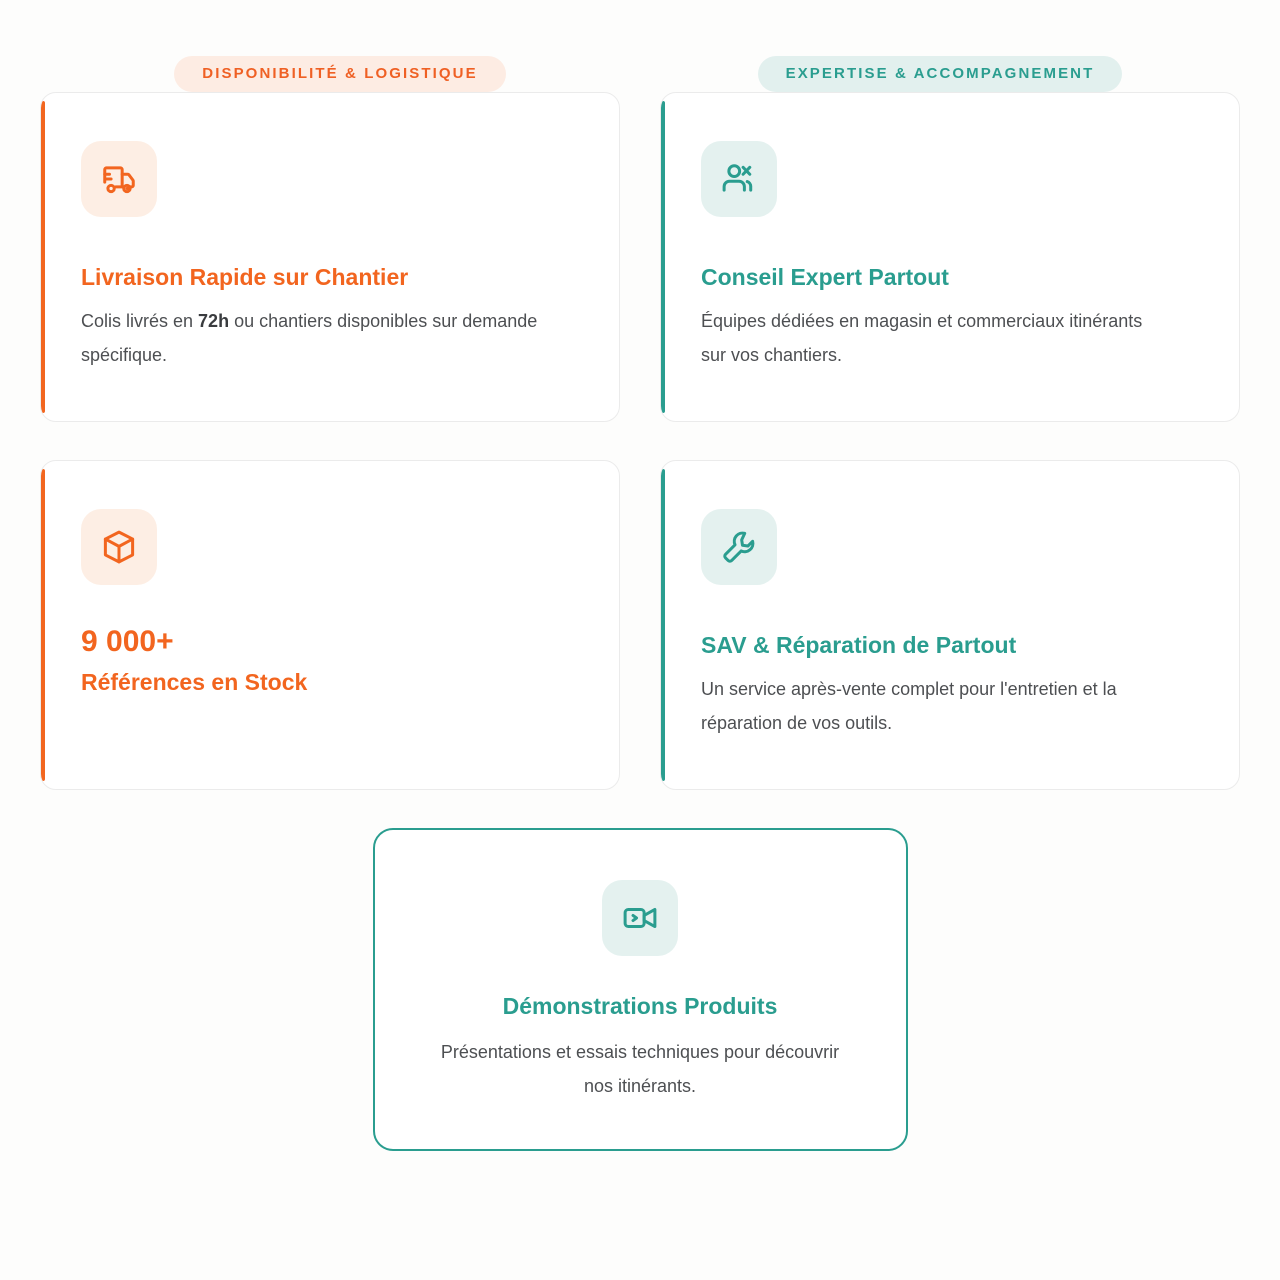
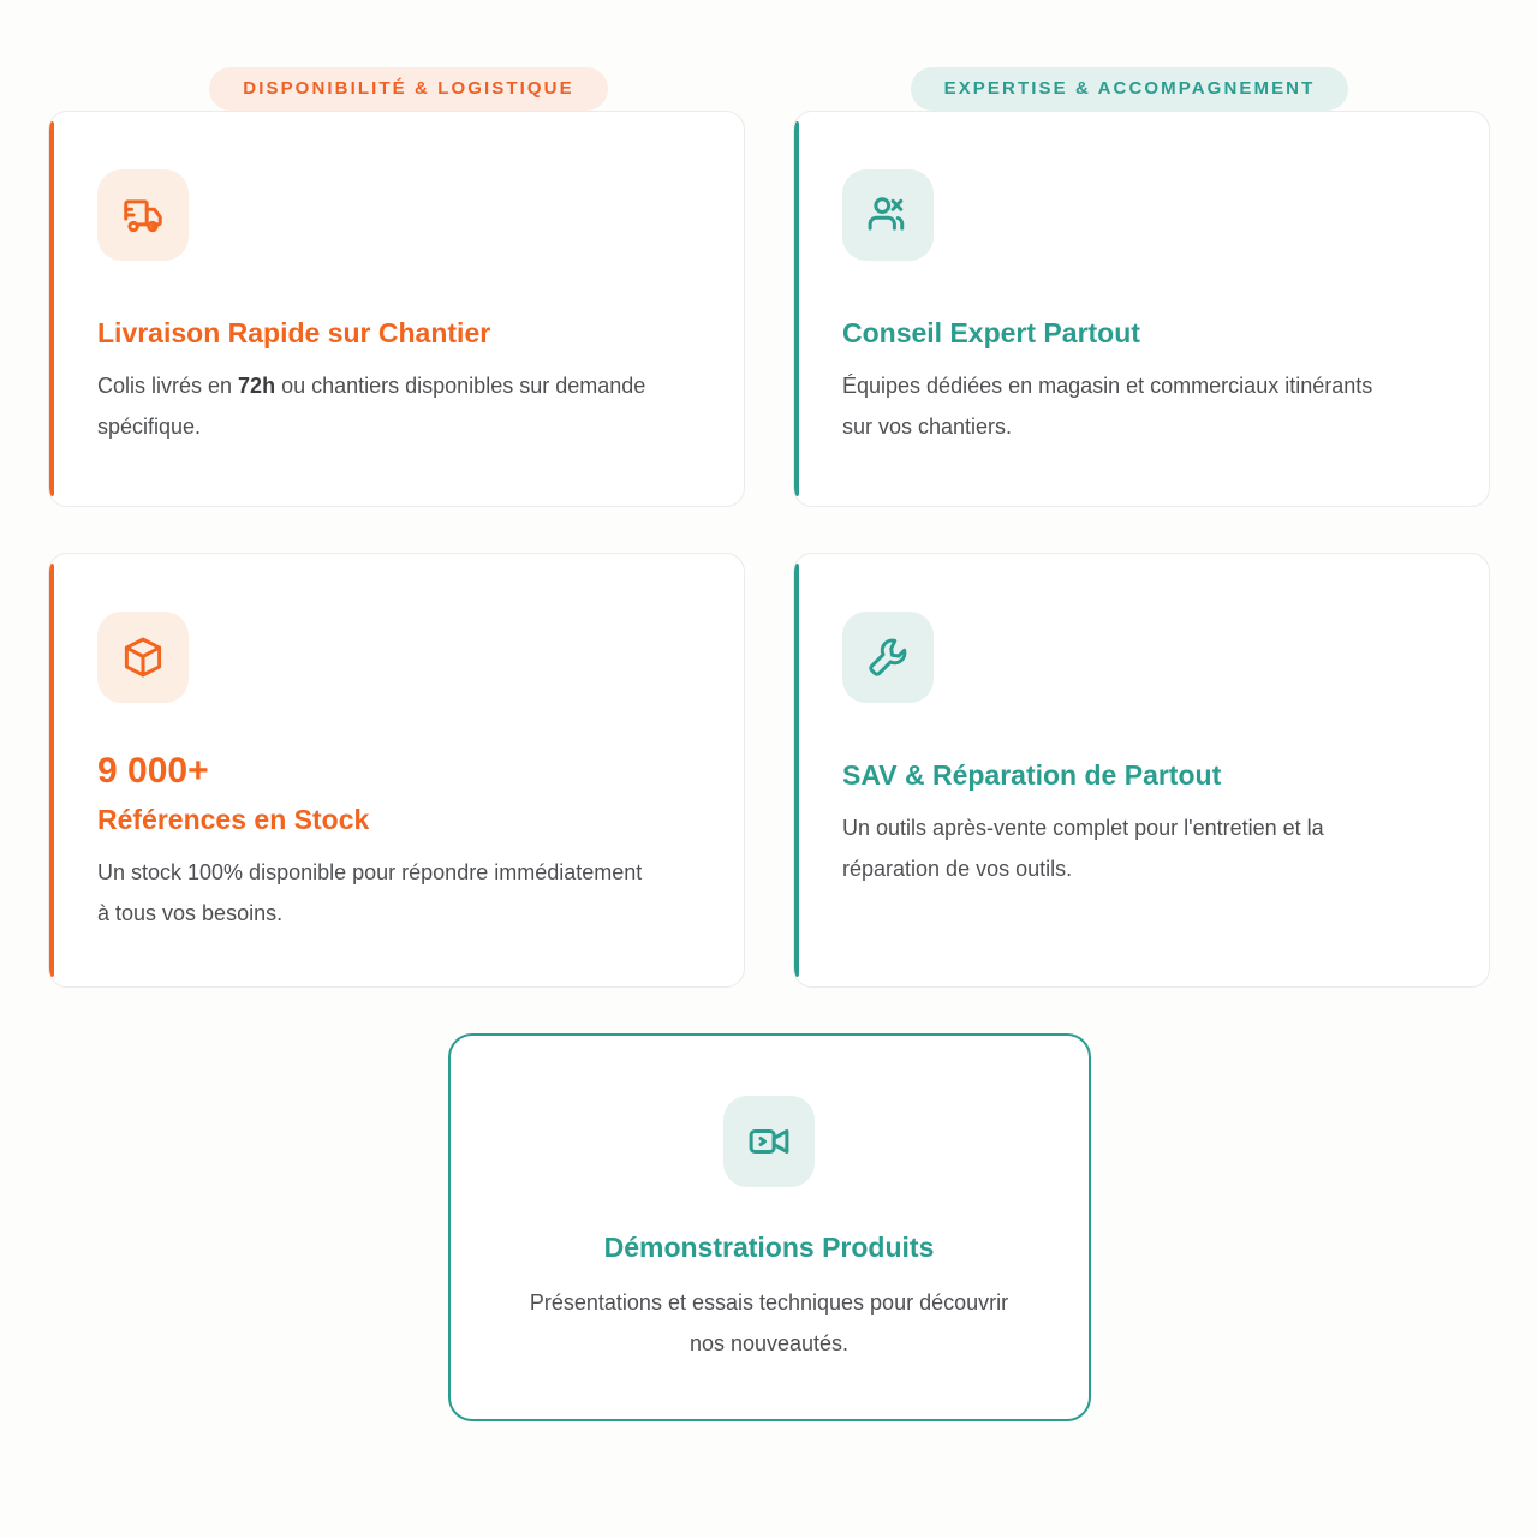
  DISPONIBILITÉ & LOGISTIQUE
  EXPERTISE & ACCOMPAGNEMENT
  Livraison Rapide sur Chantier
  Colis livrés en 72h ou chantiers disponibles sur demande spécifique.
  Conseil Expert Partout
  Équipes dédiées en magasin et commerciaux itinérants sur vos chantiers.
  9 000+
  Références en Stock
+ Un stock 100% disponible pour répondre immédiatement à tous vos besoins.
  SAV & Réparation de Partout
- Un service après-vente complet pour l'entretien et la réparation de vos outils.
+ Un outils après-vente complet pour l'entretien et la réparation de vos outils.
  Démonstrations Produits
- Présentations et essais techniques pour découvrir nos itinérants.
+ Présentations et essais techniques pour découvrir nos nouveautés.
